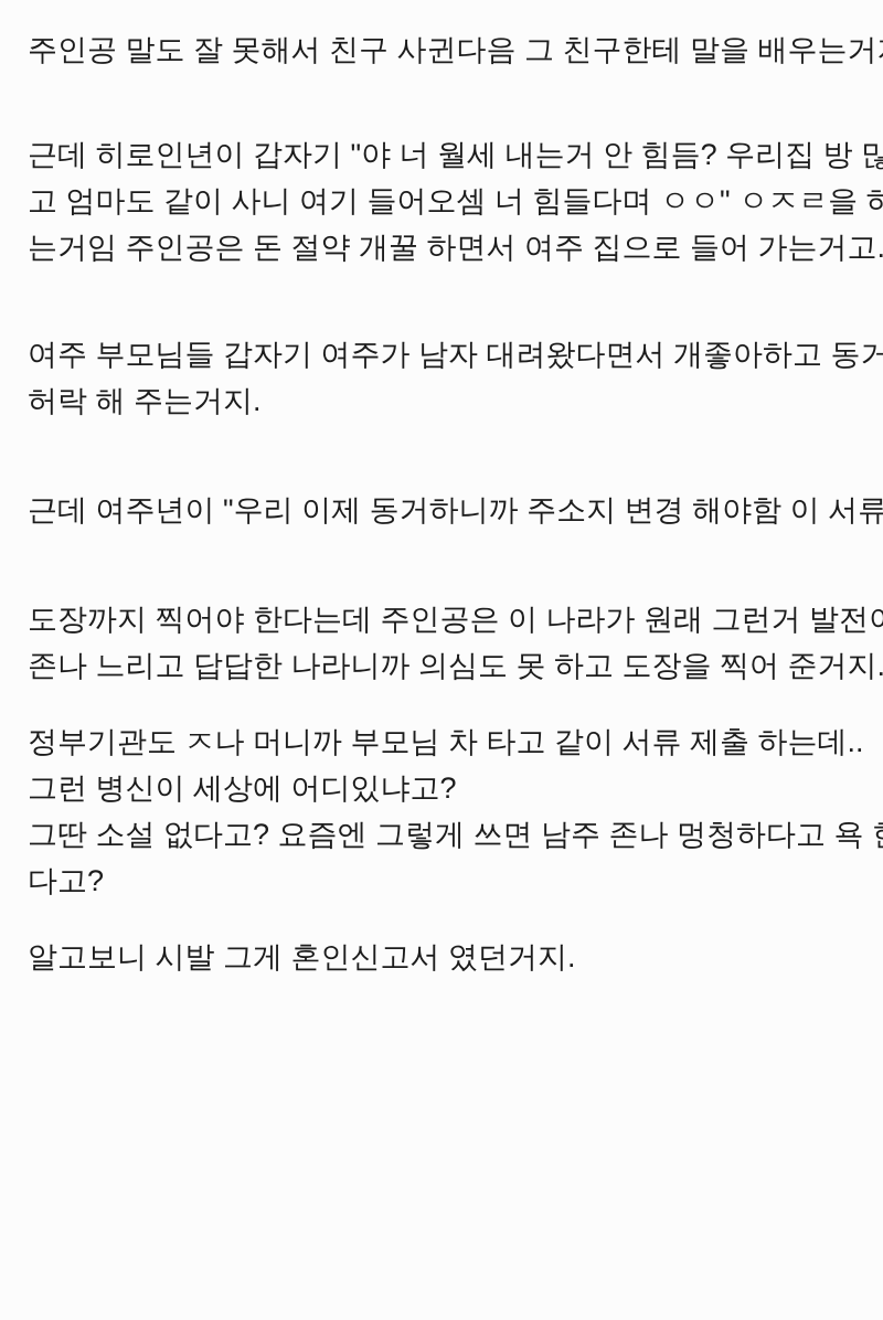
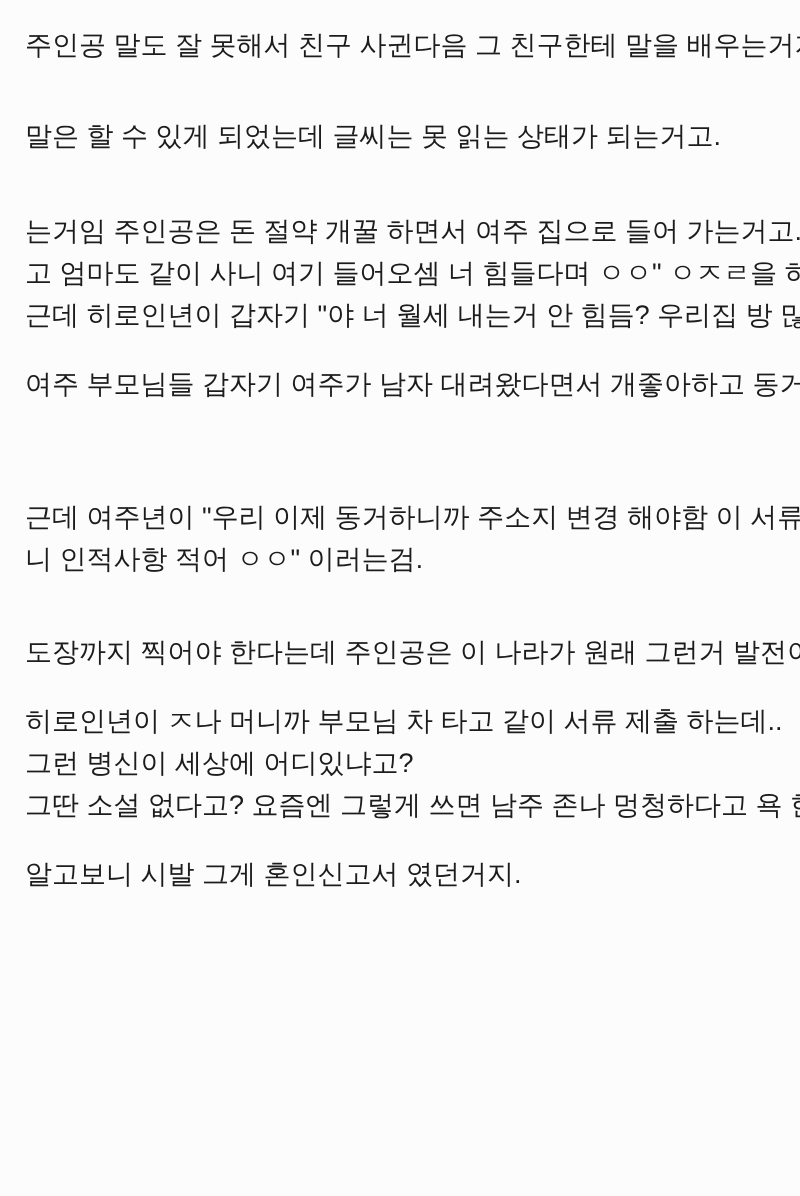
  주인공 말도 잘 못해서 친구 사귄다음 그 친구한테 말을 배우는거
+ 말은 할 수 있게 되었는데 글씨는 못 읽는 상태가 되는거고.
- 근데 히로인년이 갑자기 "야 너 월세 내는거 안 힘듬? 우리집 방 많
+ 는거임 주인공은 돈 절약 개꿀 하면서 여주 집으로 들어 가는거고.
  고 엄마도 같이 사니 여기 들어오셈 너 힘들다며 ㅇㅇ" ㅇㅈㄹ을 하
- 는거임 주인공은 돈 절약 개꿀 하면서 여주 집으로 들어 가는거고.
+ 근데 히로인년이 갑자기 "야 너 월세 내는거 안 힘듬? 우리집 방 많
  여주 부모님들 갑자기 여주가 남자 대려왔다면서 개좋아하고 동거
- 허락 해 주는거지.
  근데 여주년이 "우리 이제 동거하니까 주소지 변경 해야함 이 서류
+ 니 인적사항 적어 ㅇㅇ" 이러는검.
  도장까지 찍어야 한다는데 주인공은 이 나라가 원래 그런거 발전
- 존나 느리고 답답한 나라니까 의심도 못 하고 도장을 찍어 준거지.
- 정부기관도 ㅈ나 머니까 부모님 차 타고 같이 서류 제출 하는데..
+ 히로인년이 ㅈ나 머니까 부모님 차 타고 같이 서류 제출 하는데..
  그런 병신이 세상에 어디있냐고?
  그딴 소설 없다고? 요즘엔 그렇게 쓰면 남주 존나 멍청하다고 욕
- 다고?
  알고보니 시발 그게 혼인신고서 였던거지.
